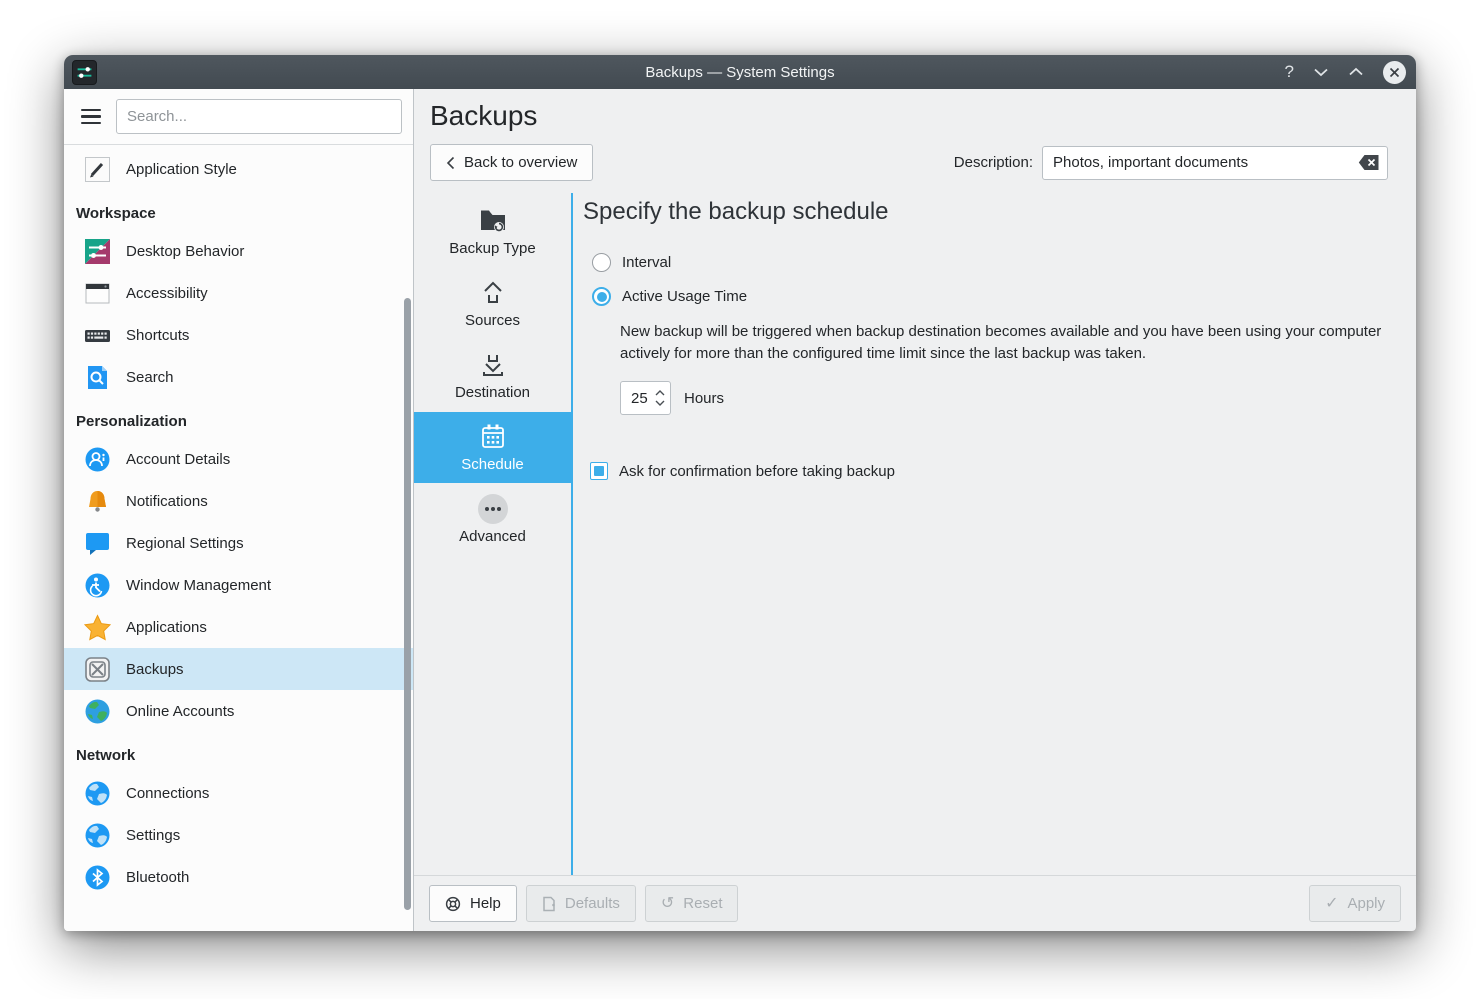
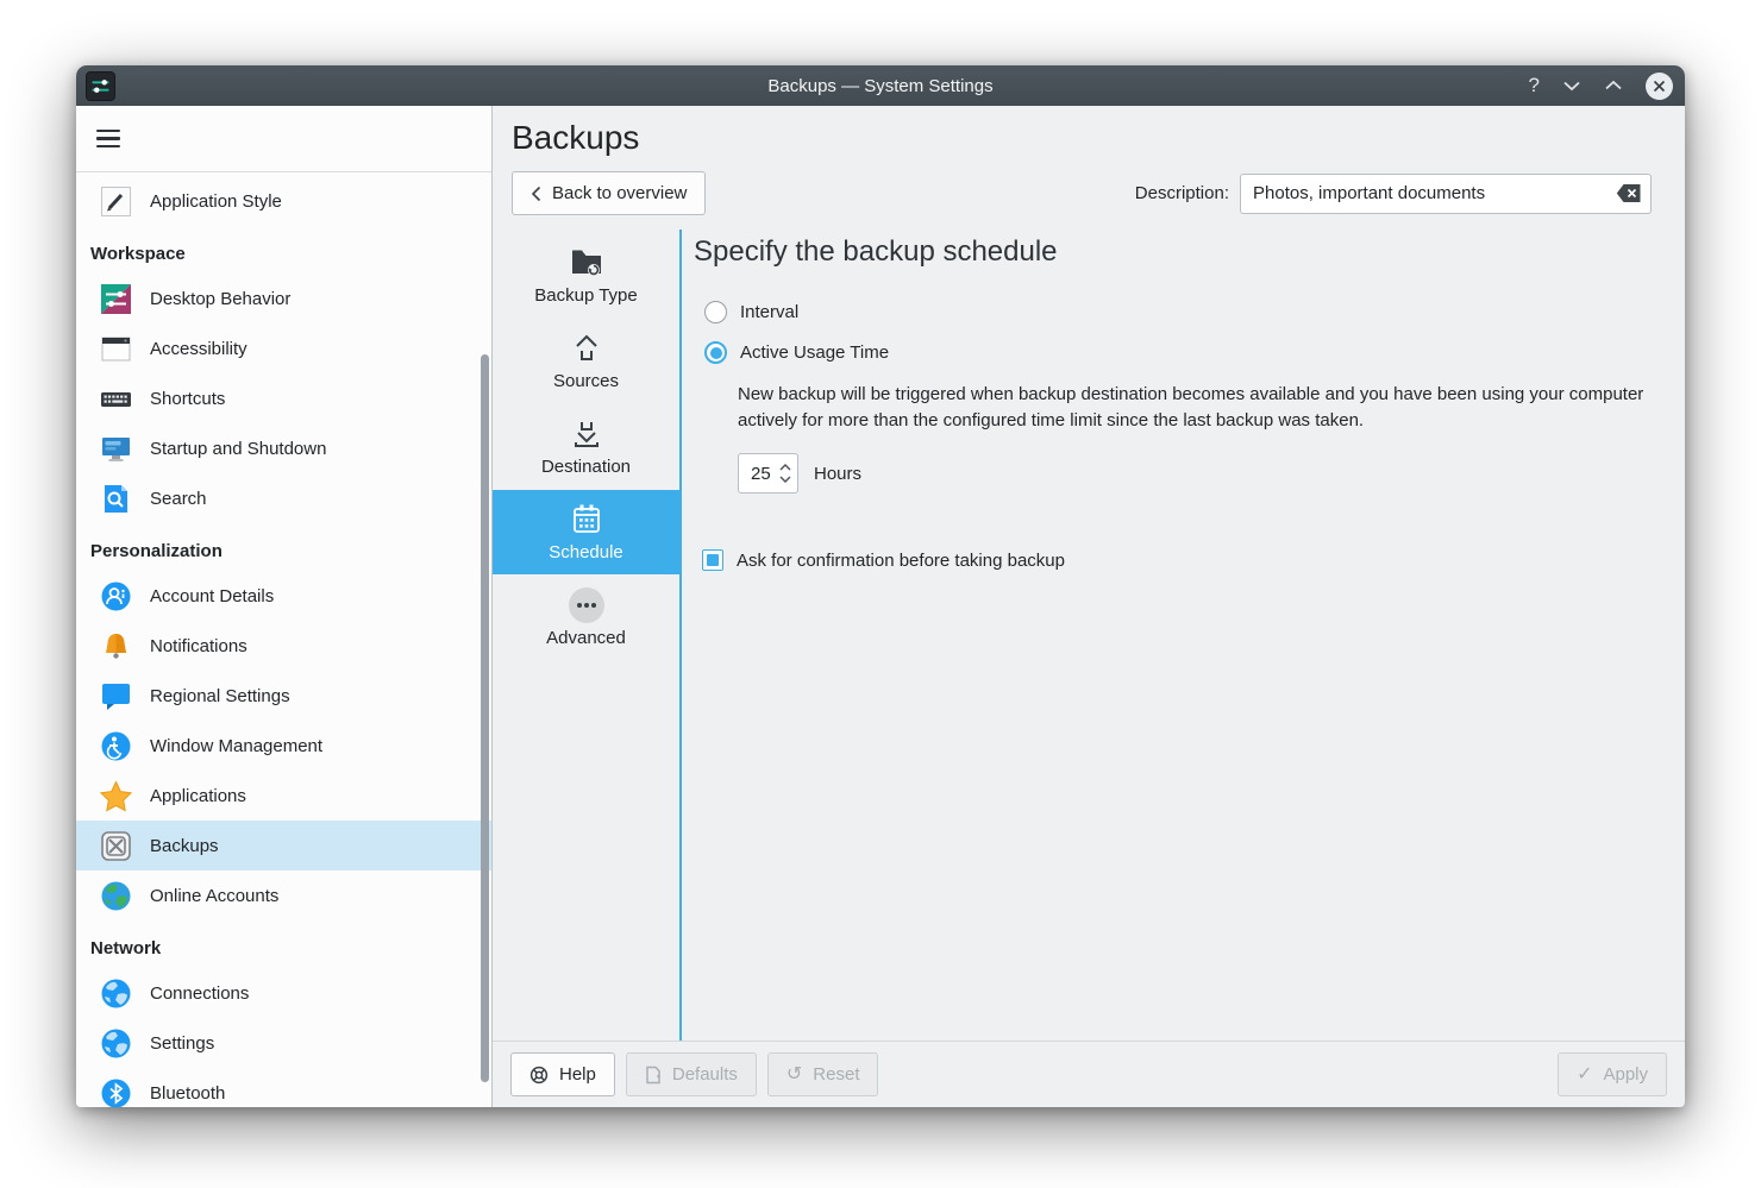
  Backups — System Settings
  ?
- Search...
  Application Style
  Workspace
  Desktop Behavior
  Accessibility
  Shortcuts
+ Startup and Shutdown
  Search
  Personalization
  Account Details
  Notifications
  Regional Settings
  Window Management
  Applications
  Backups
  Online Accounts
  Network
  Connections
  Settings
  Bluetooth
  Backups
  Back to overview
  Description:
  Photos, important documents
  Backup Type
  Sources
  Destination
  Schedule
  Advanced
  Specify the backup schedule
  Interval
  Active Usage Time
  New backup will be triggered when backup destination becomes available and you have been using your computer actively for more than the configured time limit since the last backup was taken.
  25
  Hours
  Ask for confirmation before taking backup
  Help
  Defaults
  ↺
  Reset
  ✓
  Apply
